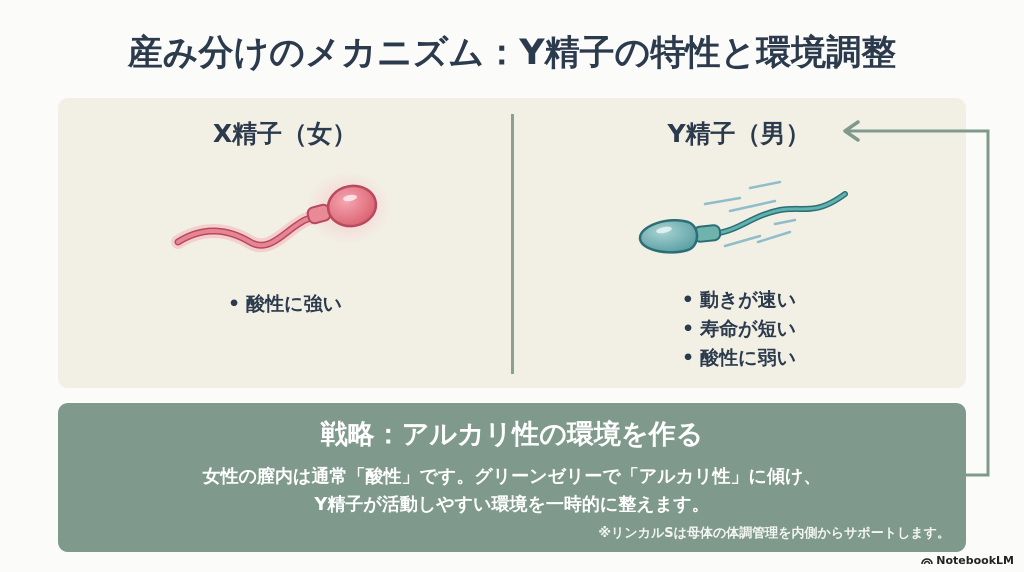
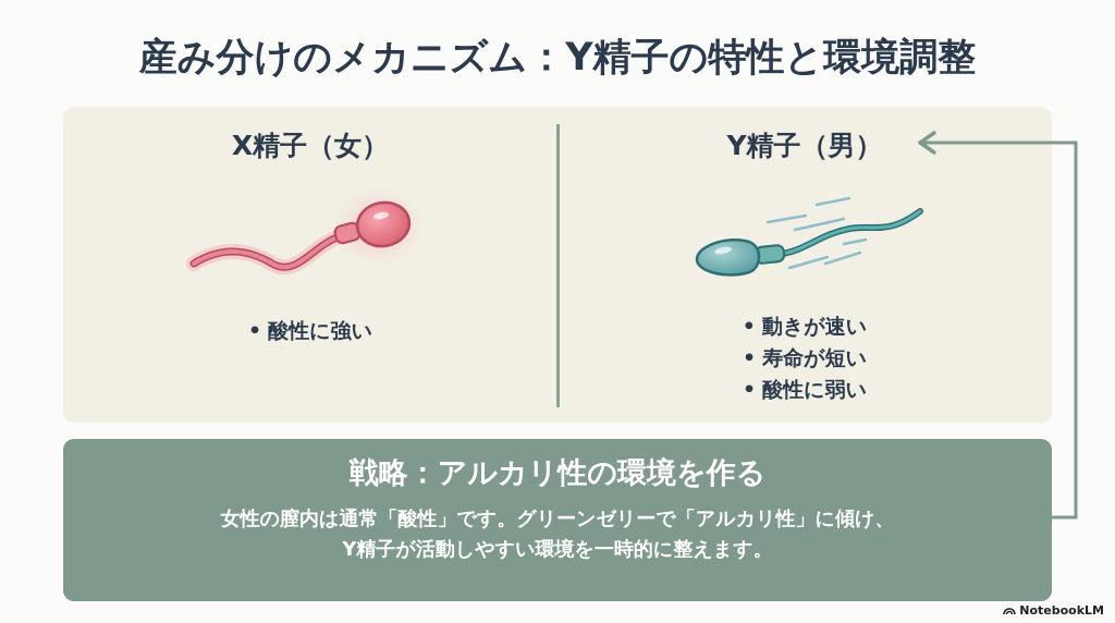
  産み分けのメカニズム：Y精子の特性と環境調整
  X精子（女）
  • 酸性に強い
  Y精子（男）
  • 動きが速い
  • 寿命が短い
  • 酸性に弱い
  戦略：アルカリ性の環境を作る
  女性の膣内は通常「酸性」です。グリーンゼリーで「アルカリ性」に傾け、
  Y精子が活動しやすい環境を一時的に整えます。
- ※リンカルSは母体の体調管理を内側からサポートします。
  NotebookLM
